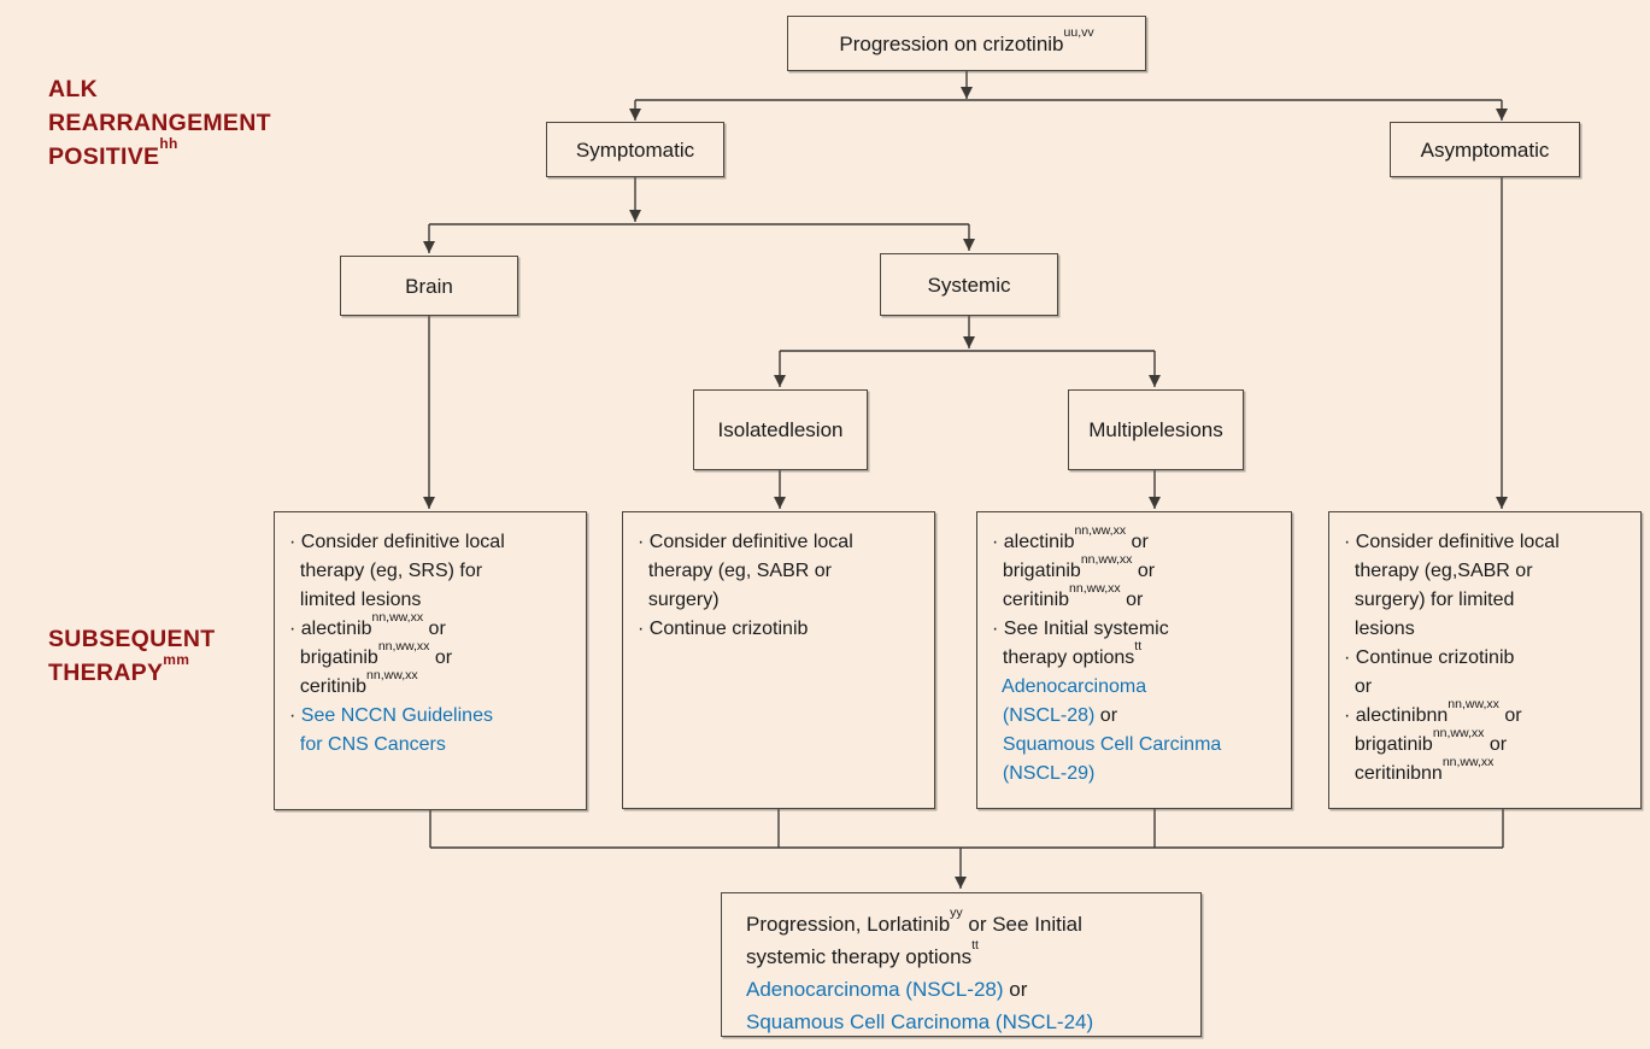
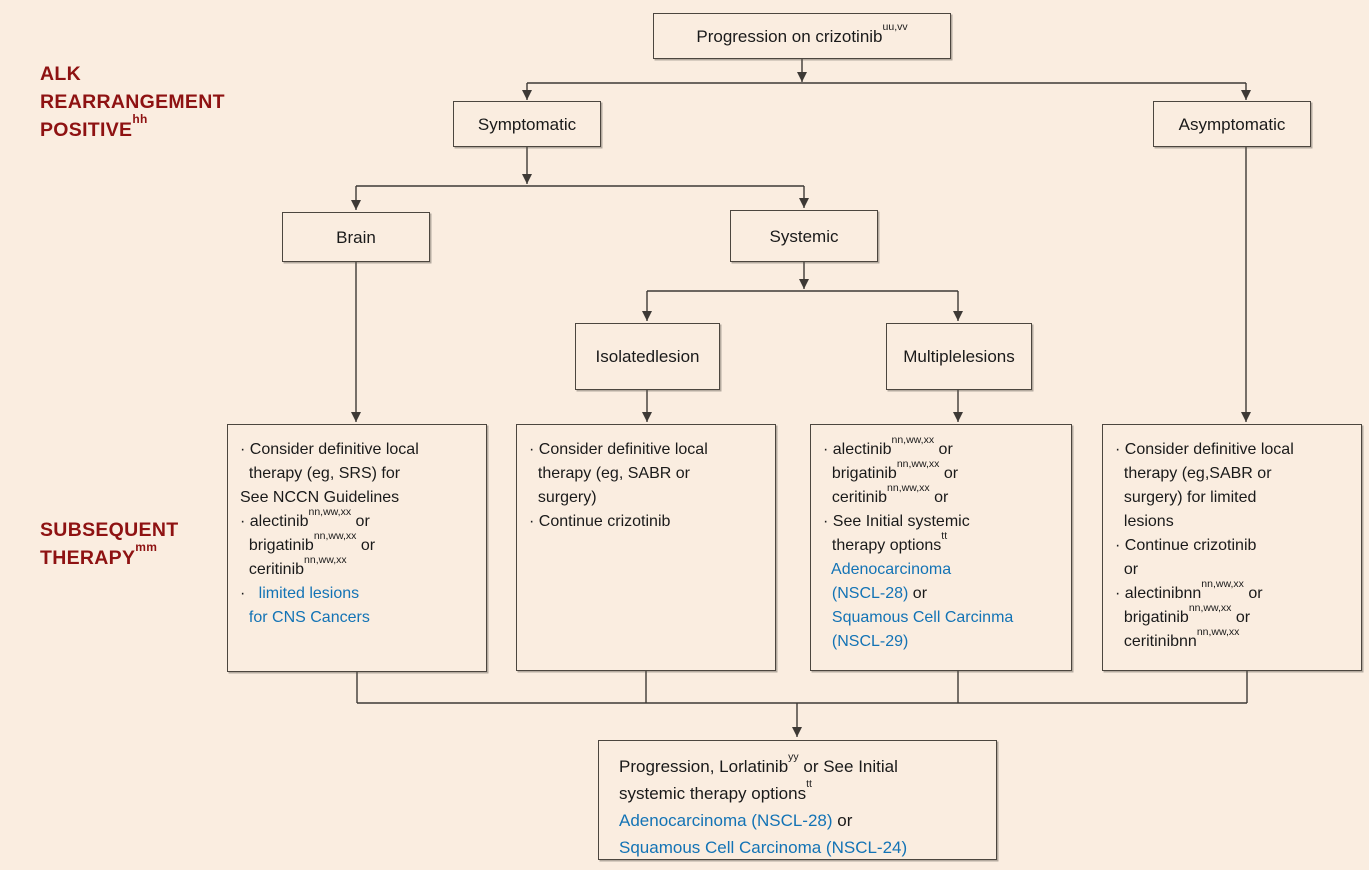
  ALK
  REARRANGEMENT
  POSITIVEhh
  SUBSEQUENT
  THERAPYmm
  Progression on crizotinibuu,vv
  Symptomatic
  Asymptomatic
  Brain
  Systemic
  Isolated
  lesion
  Multiple
  lesions
  · Consider definitive local
  therapy (eg, SRS) for
- limited lesions
+ See NCCN Guidelines
  · alectinibnn,ww,xx or
  brigatinibnn,ww,xx or
  ceritinibnn,ww,xx
- · See NCCN Guidelines
+ · limited lesions
  for CNS Cancers
  · Consider definitive local
  therapy (eg, SABR or
  surgery)
  · Continue crizotinib
  · alectinibnn,ww,xx or
  brigatinibnn,ww,xx or
  ceritinibnn,ww,xx or
  · See Initial systemic
  therapy optionstt
  Adenocarcinoma
  (NSCL-28) or
  Squamous Cell Carcinma
  (NSCL-29)
  · Consider definitive local
  therapy (eg,SABR or
  surgery) for limited
  lesions
  · Continue crizotinib
  or
  · alectinibnnnn,ww,xx or
  brigatinibnn,ww,xx or
  ceritinibnnnn,ww,xx
  Progression, Lorlatinibyy or See Initial
  systemic therapy optionstt
  Adenocarcinoma (NSCL-28) or
  Squamous Cell Carcinoma (NSCL-24)
